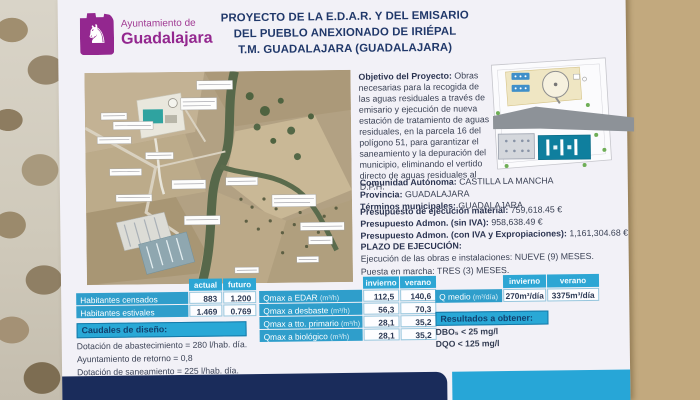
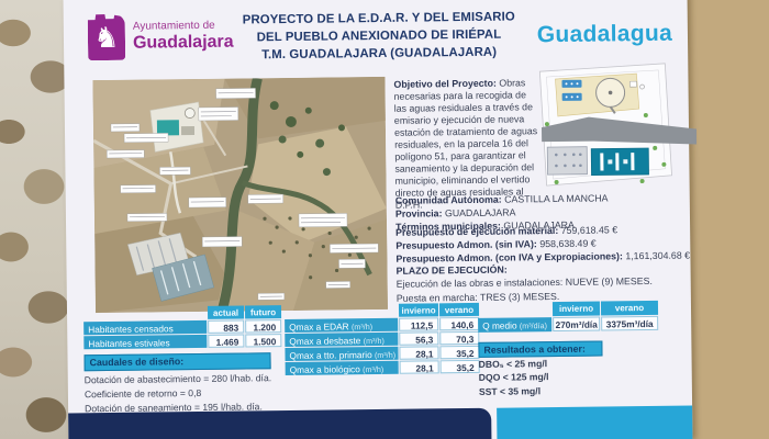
  ♞
  Ayuntamiento de
  Guadalajara
  PROYECTO DE LA E.D.A.R. Y DEL EMISARIO
  DEL PUEBLO ANEXIONADO DE IRIÉPAL
  T.M. GUADALAJARA (GUADALAJARA)
+ Guadalagua
  Objetivo del Proyecto: Obras necesarias para la recogida de las aguas residuales a través de emisario y ejecución de nueva estación de tratamiento de aguas residuales, en la parcela 16 del polígono 51, para garantizar el saneamiento y la depuración del municipio, eliminando el vertido directo de aguas residuales al D.P.H.
  Comunidad Autónoma: CASTILLA LA MANCHA
  Provincia: GUADALAJARA
  Términos municipales: GUADALAJARA
  Presupuesto de ejecución material: 759,618.45 €
  Presupuesto Admon. (sin IVA): 958,638.49 €
  Presupuesto Admon. (con IVA y Expropiaciones): 1,161,304.68 €
  PLAZO DE EJECUCIÓN:
  Ejecución de las obras e instalaciones: NUEVE (9) MESES.
  Puesta en marcha: TRES (3) MESES.
  actual
  futuro
  Habitantes censados
  883
  1.200
  Habitantes estivales
  1.469
- 0.769
+ 1.500
  Caudales de diseño:
  Dotación de abastecimiento = 280 l/hab. día.
- Ayuntamiento de retorno = 0,8
+ Coeficiente de retorno = 0,8
- Dotación de saneamiento = 225 l/hab. día.
+ Dotación de saneamiento = 195 l/hab. día.
  invierno
  verano
  Qmax a EDAR (m³/h)
  112,5
  140,6
  Qmax a desbaste (m³/h)
  56,3
  70,3
  Qmax a tto. primario (m³/h)
  28,1
  35,2
  Qmax a biológico (m³/h)
  28,1
  35,2
  invierno
  verano
  Q medio (m³/día)
  270m³/día
  3375m³/día
  Resultados a obtener:
  DBO₅ < 25 mg/l
  DQO < 125 mg/l
+ SST < 35 mg/l
